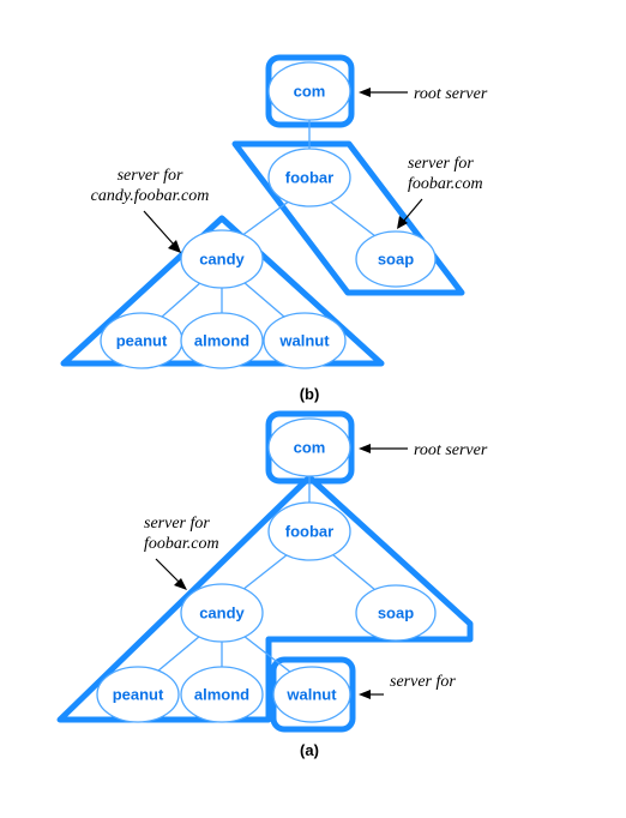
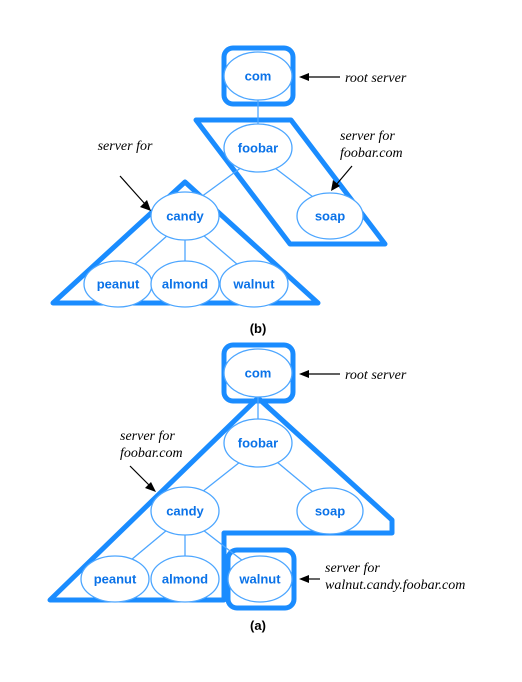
  com
  foobar
  soap
  candy
  peanut
  almond
  walnut
  root server
  server for
  foobar.com
  server for
- candy.foobar.com
  (b)
  com
  foobar
  soap
  candy
  peanut
  almond
  walnut
  root server
  server for
  foobar.com
  server for
+ walnut.candy.foobar.com
  (a)
